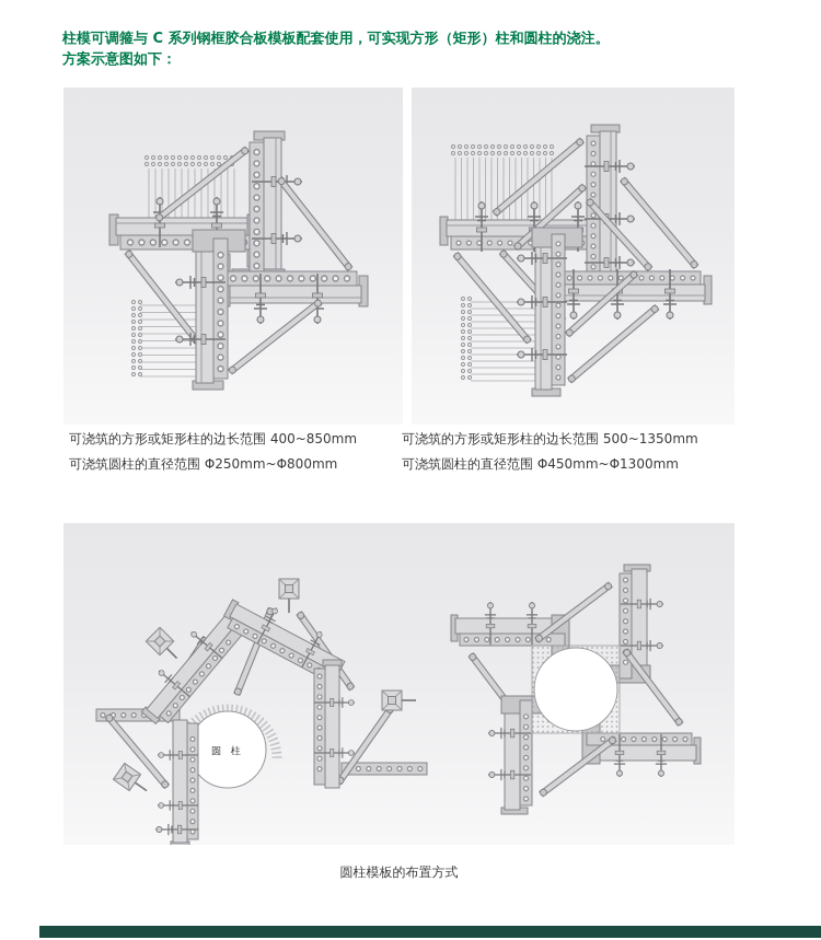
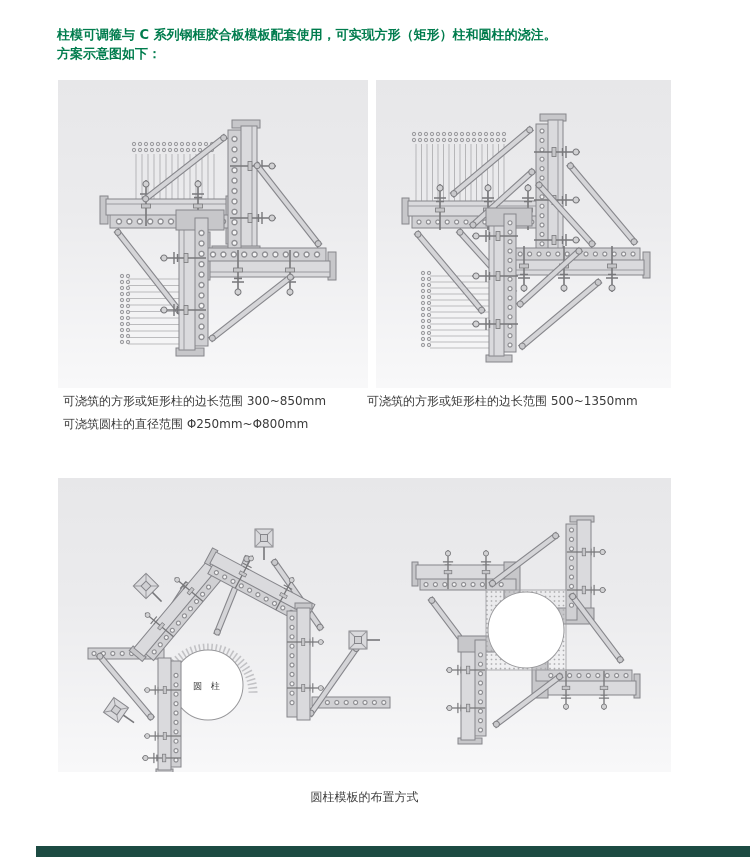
  柱模可调箍与 C 系列钢框胶合板模板配套使用，可实现方形（矩形）柱和圆柱的浇注。
  方案示意图如下：
- 可浇筑的方形或矩形柱的边长范围 400~850mm
+ 可浇筑的方形或矩形柱的边长范围 300~850mm
  可浇筑圆柱的直径范围 Φ250mm~Φ800mm
  可浇筑的方形或矩形柱的边长范围 500~1350mm
- 可浇筑圆柱的直径范围 Φ450mm~Φ1300mm
  圆 柱
  圆柱模板的布置方式
